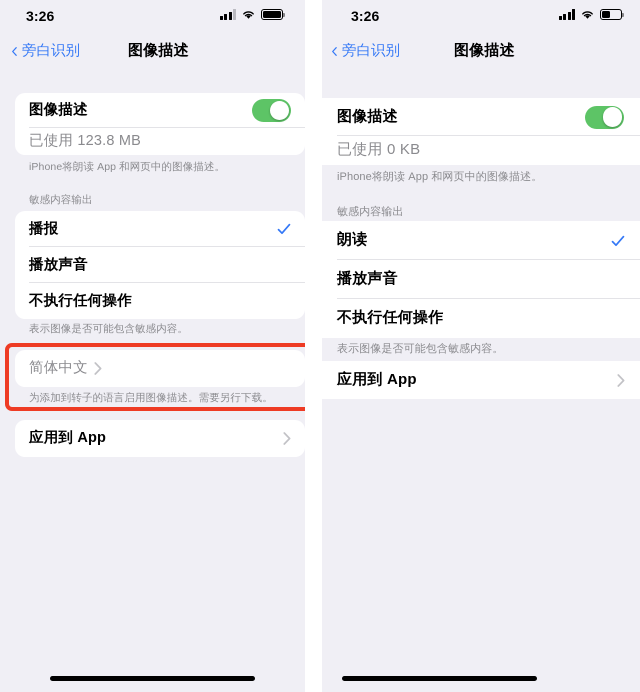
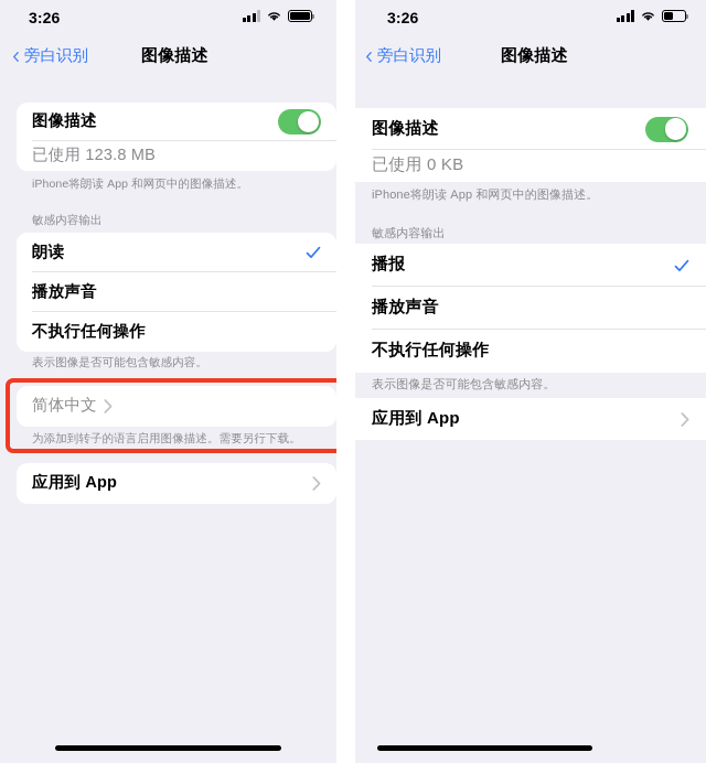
  3:26
  旁白识别
  图像描述
  图像描述
  已使用 123.8 MB
  iPhone将朗读 App 和网页中的图像描述。
  敏感内容输出
- 播报
+ 朗读
  播放声音
  不执行任何操作
  表示图像是否可能包含敏感内容。
  简体中文
  为添加到转子的语言启用图像描述。需要另行下载。
  应用到 App
  3:26
  旁白识别
  图像描述
  图像描述
  已使用 0 KB
  iPhone将朗读 App 和网页中的图像描述。
  敏感内容输出
- 朗读
+ 播报
  播放声音
  不执行任何操作
  表示图像是否可能包含敏感内容。
  应用到 App
